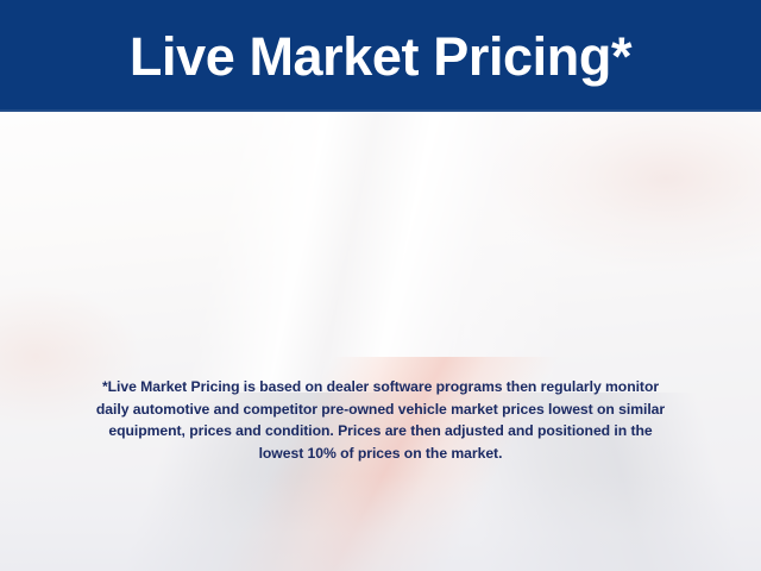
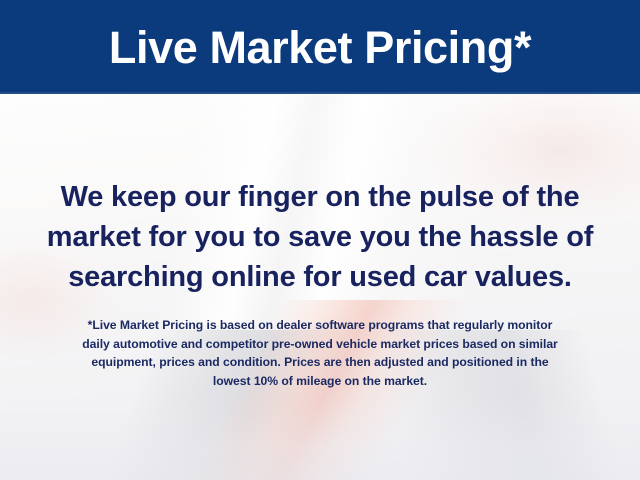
  Live Market Pricing*
+ We keep our finger on the pulse of the
+ market for you to save you the hassle of
+ searching online for used car values.
- *Live Market Pricing is based on dealer software programs then regularly monitor
+ *Live Market Pricing is based on dealer software programs that regularly monitor
- daily automotive and competitor pre-owned vehicle market prices lowest on similar
+ daily automotive and competitor pre-owned vehicle market prices based on similar
  equipment, prices and condition. Prices are then adjusted and positioned in the
- lowest 10% of prices on the market.
+ lowest 10% of mileage on the market.
